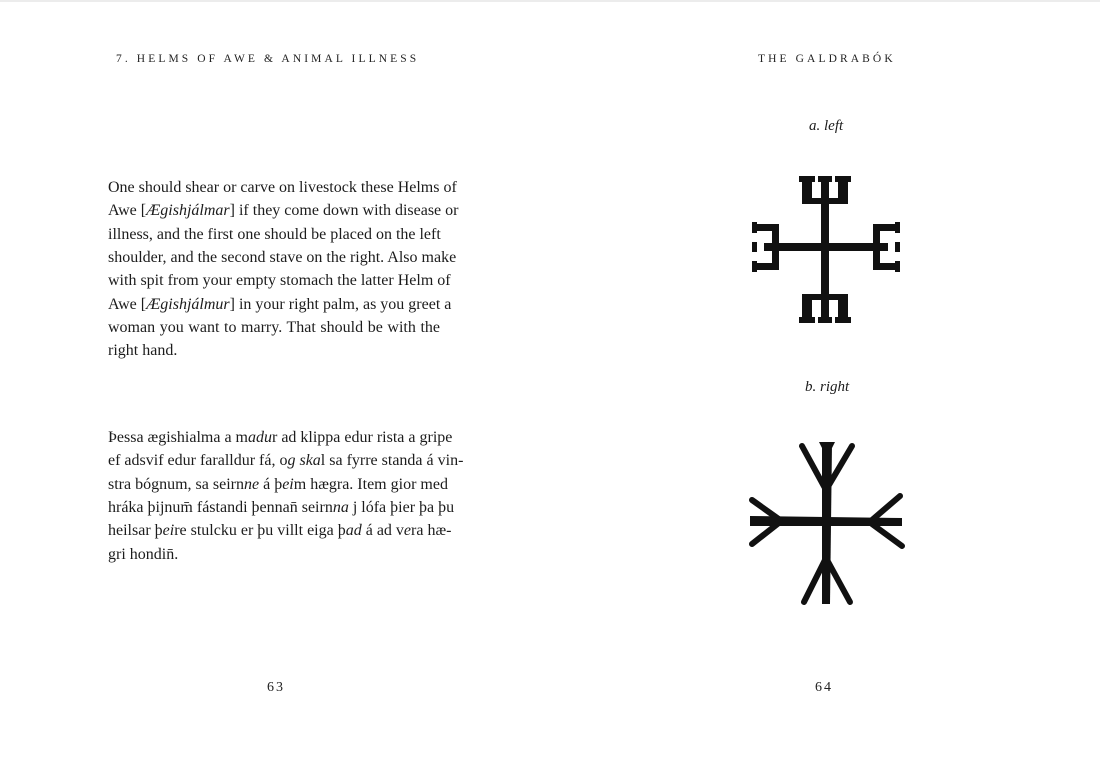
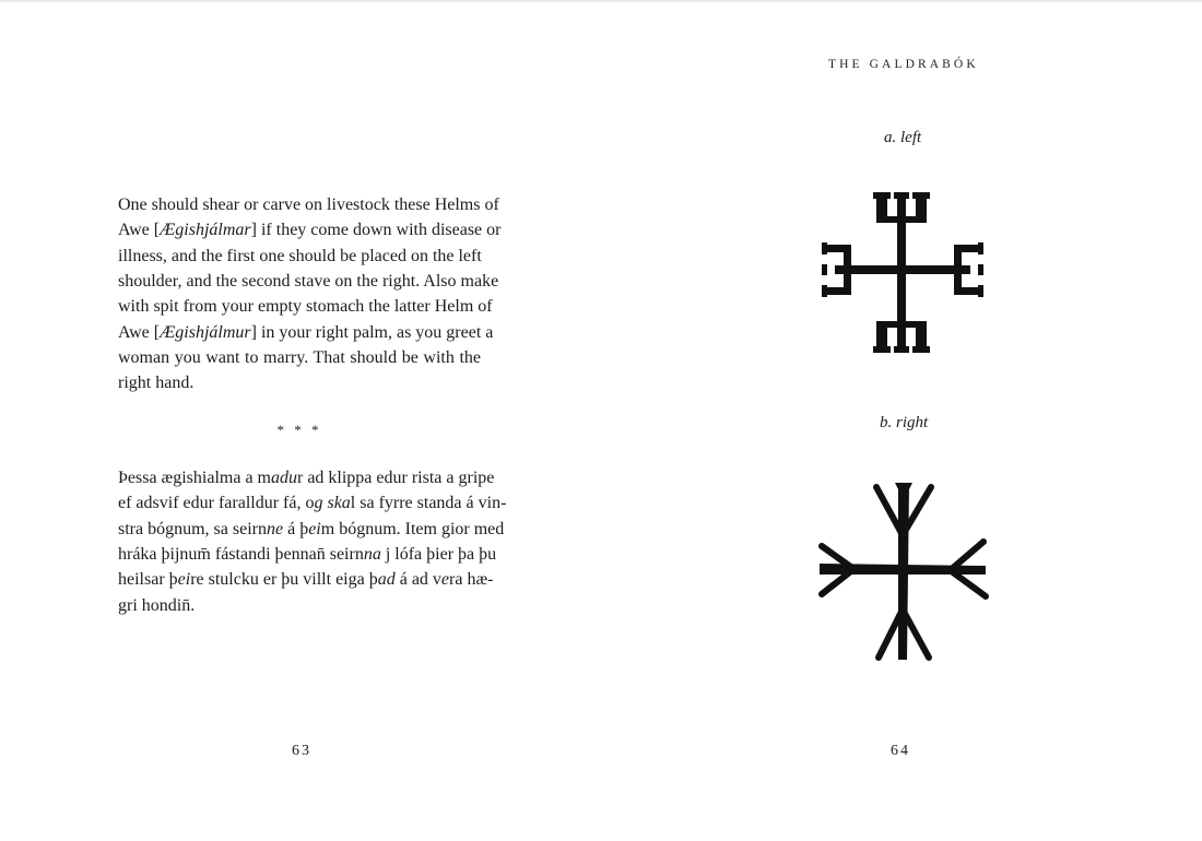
- 7. HELMS OF AWE & ANIMAL ILLNESS
  One should shear or carve on livestock these Helms of
  Awe [Ægishjálmar] if they come down with disease or
  illness, and the first one should be placed on the left
  shoulder, and the second stave on the right. Also make
  with spit from your empty stomach the latter Helm of
  Awe [Ægishjálmur] in your right palm, as you greet a
  woman you want to marry. That should be with the
  right hand.
+ * * *
  Þessa ægishialma a madur ad klippa edur rista a gripe
  ef adsvif edur faralldur fá, og skal sa fyrre standa á vin-
- stra bógnum, sa seirnne á þeim hægra. Item gior med
+ stra bógnum, sa seirnne á þeim bógnum. Item gior med
  hráka þijnum̄ fástandi þennan̄ seirnna j lófa þier þa þu
  heilsar þeire stulcku er þu villt eiga þad á ad vera hæ-
  gri hondin̄.
  63
  THE GALDRABÓK
  a. left
  b. right
  64
